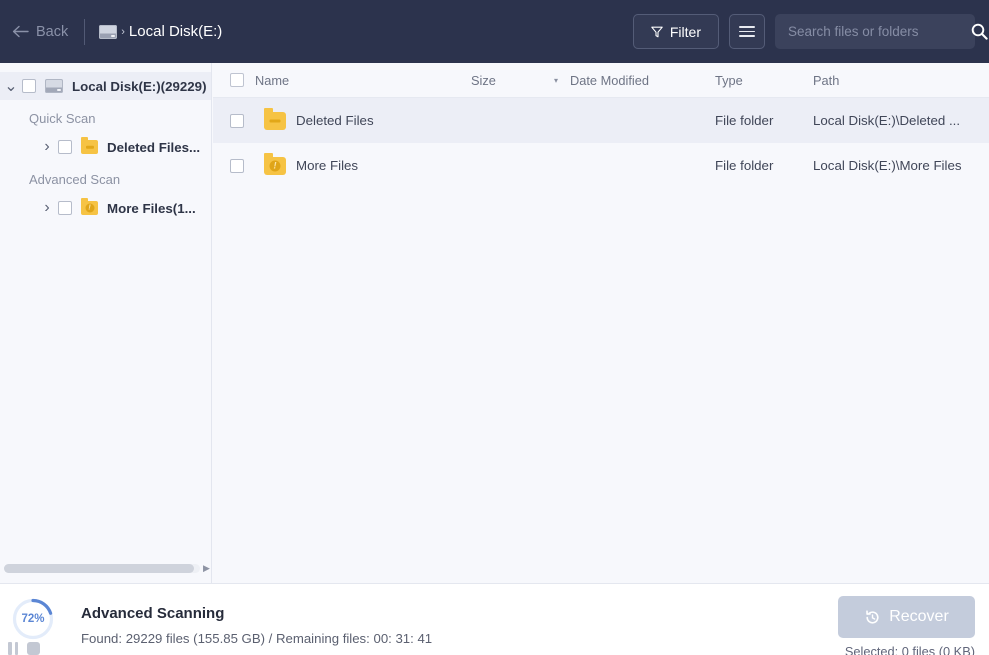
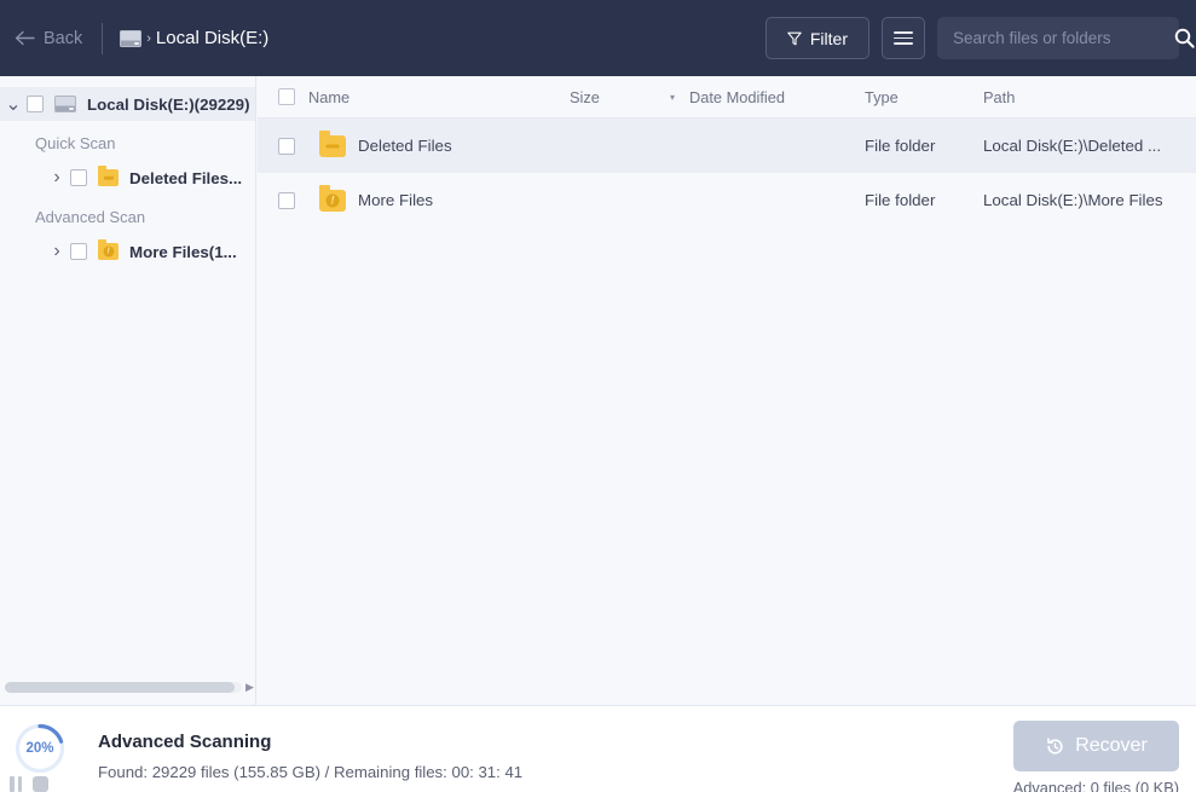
  Back
  ›
  Local Disk(E:)
  Filter
  Search files or folders
  ⌄
  Local Disk(E:)(29229)
  Quick Scan
  ›
  Deleted Files...
  Advanced Scan
  ›
  More Files(1...
  ▶
  Name
  Size
  ▾
  Date Modified
  Type
  Path
  Deleted Files
  File folder
  Local Disk(E:)\Deleted ...
  !
  More Files
  File folder
  Local Disk(E:)\More Files
- 72%
+ 20%
  Advanced Scanning
  Found: 29229 files (155.85 GB) / Remaining files: 00: 31: 41
  Recover
- Selected: 0 files (0 KB)
+ Advanced: 0 files (0 KB)
